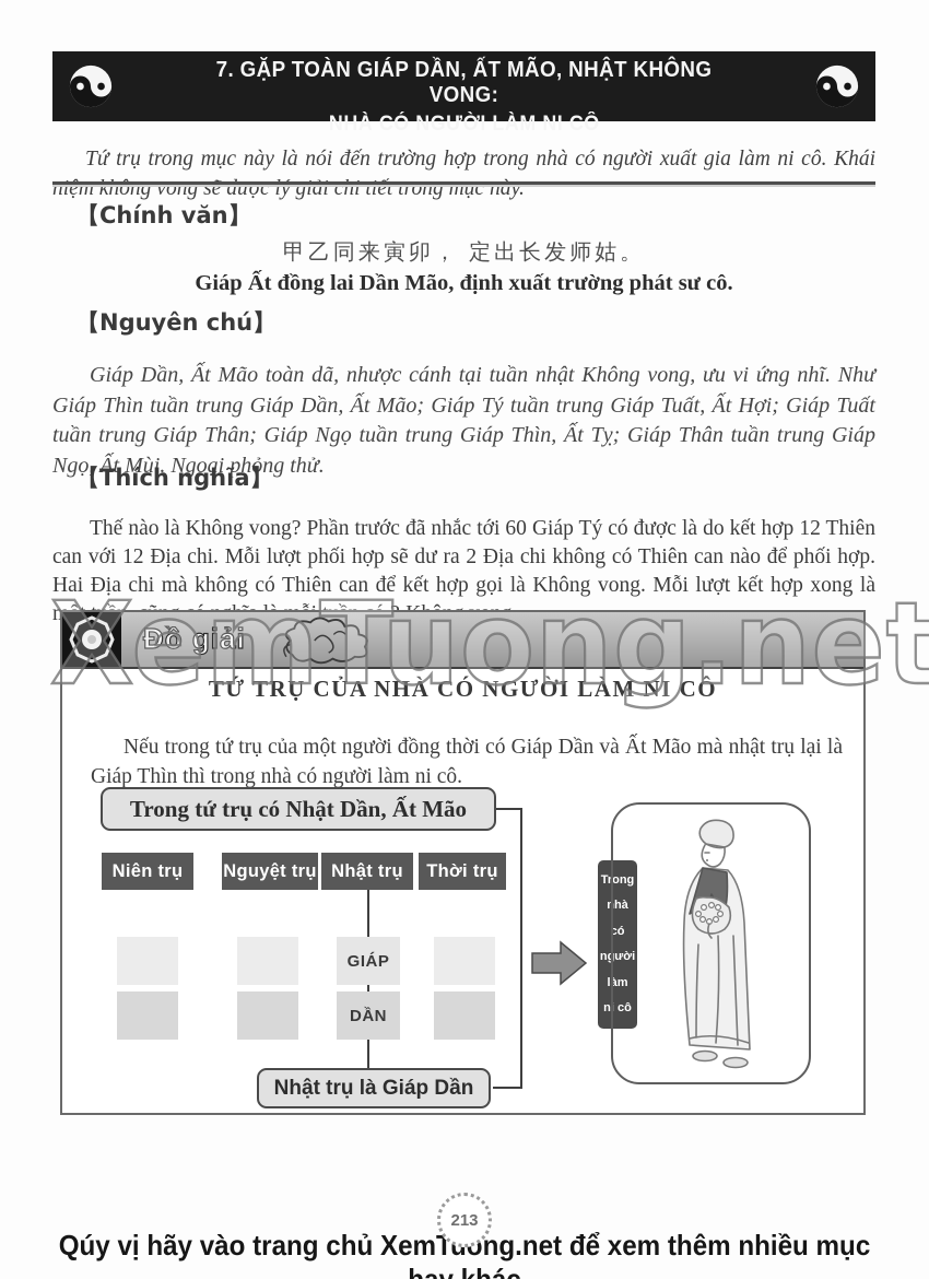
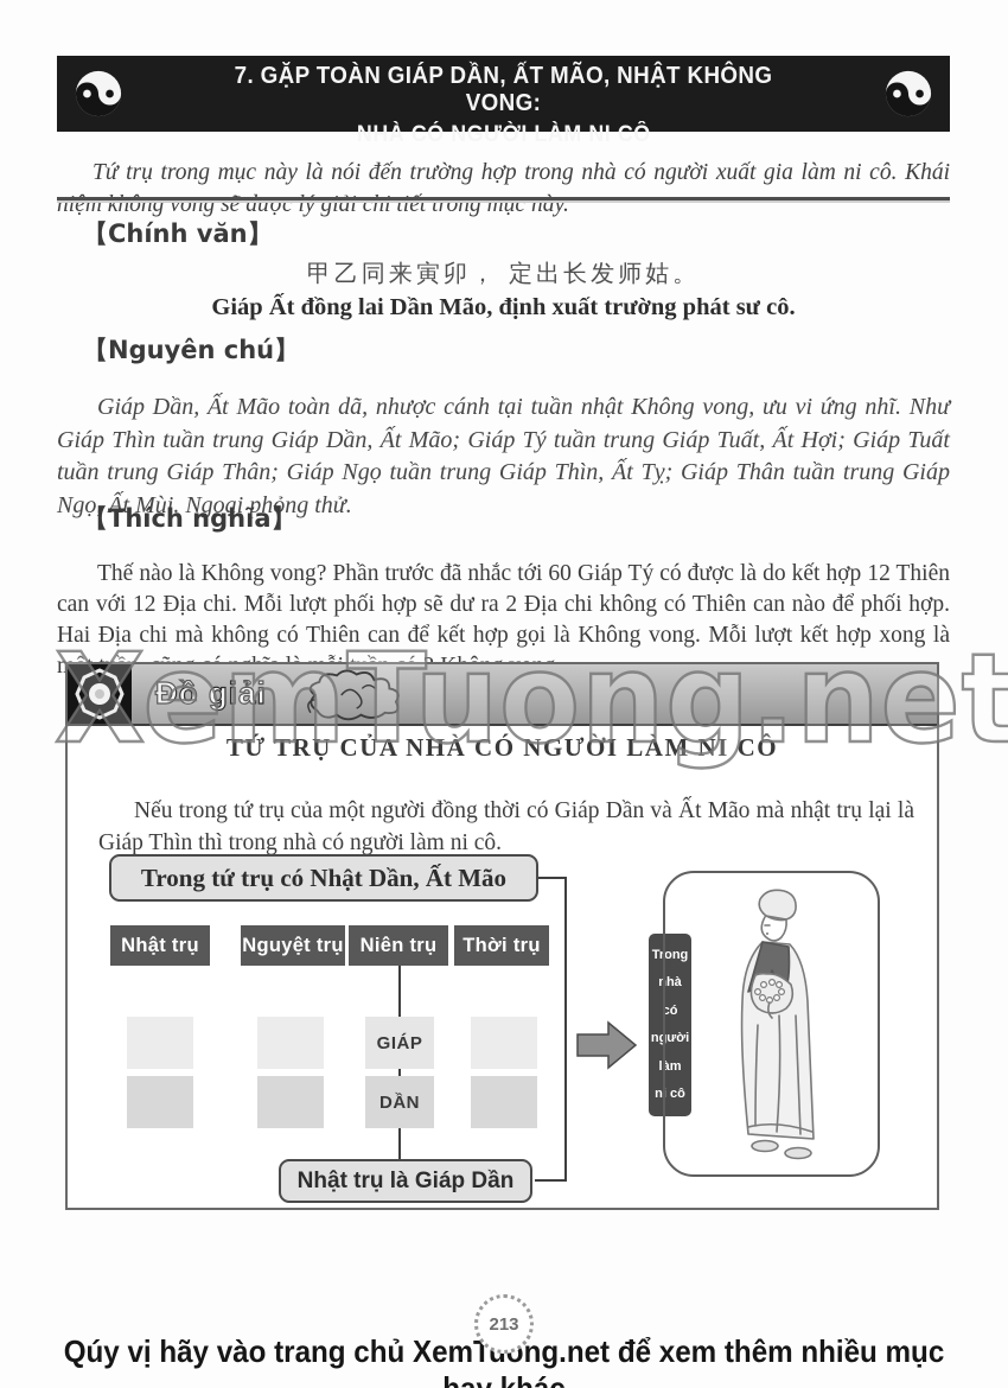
  7. GẶP TOÀN GIÁP DẦN, ẤT MÃO, NHẬT KHÔNG VONG:
  NHÀ CÓ NGƯỜI LÀM NI CÔ
  Tứ trụ trong mục này là nói đến trường hợp trong nhà có người xuất gia làm ni cô. Khái niệm không vong sẽ được lý giải chi tiết trong mục này.
  【Chính văn】
  甲乙同来寅卯， 定出长发师姑。
  Giáp Ất đồng lai Dần Mão, định xuất trường phát sư cô.
  【Nguyên chú】
  Giáp Dần, Ất Mão toàn dã, nhược cánh tại tuần nhật Không vong, ưu vi ứng nhĩ. Như Giáp Thìn tuần trung Giáp Dần, Ất Mão; Giáp Tý tuần trung Giáp Tuất, Ất Hợi; Giáp Tuất tuần trung Giáp Thân; Giáp Ngọ tuần trung Giáp Thìn, Ất Tỵ; Giáp Thân tuần trung Giáp Ngọ, Ất Mùi. Ngoại phỏng thử.
  【Thích nghĩa】
  Thế nào là Không vong? Phần trước đã nhắc tới 60 Giáp Tý có được là do kết hợp 12 Thiên can với 12 Địa chi. Mỗi lượt phối hợp sẽ dư ra 2 Địa chi không có Thiên can nào để phối hợp. Hai Địa chi mà không có Thiên can để kết hợp gọi là Không vong. Mỗi lượt kết hợp xong là
  Đồ giải
  TỨ TRỤ CỦA NHÀ CÓ NGƯỜI LÀM NI CÔ
  Nếu trong tứ trụ của một người đồng thời có Giáp Dần và Ất Mão mà nhật trụ lại là Giáp Thìn thì trong nhà có người làm ni cô.
  Trong tứ trụ có Nhật Dần, Ất Mão
- Niên trụ
+ Nhật trụ
  Nguyệt trụ
- Nhật trụ
+ Niên trụ
  Thời trụ
  GIÁP
  DẦN
  Nhật trụ là Giáp Dần
  Trong
  nhà
  có
  người
  làm
  ni cô
  XemTuong.net
  213
  Qúy vị hãy vào trang chủ XemTng.net để xem thêm nhiều mục
